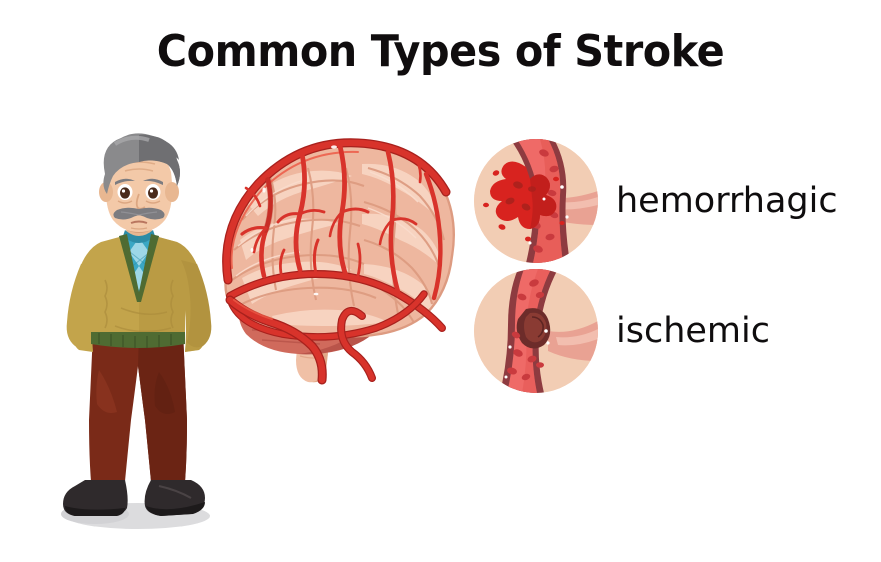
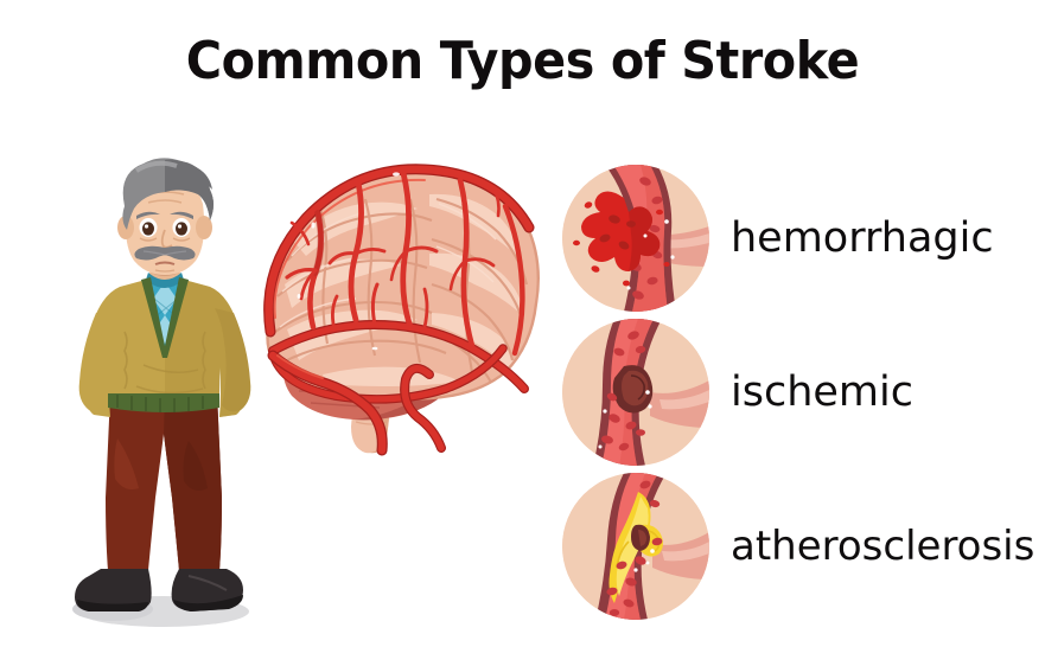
  Common Types of Stroke
  hemorrhagic
  ischemic
+ atherosclerosis
